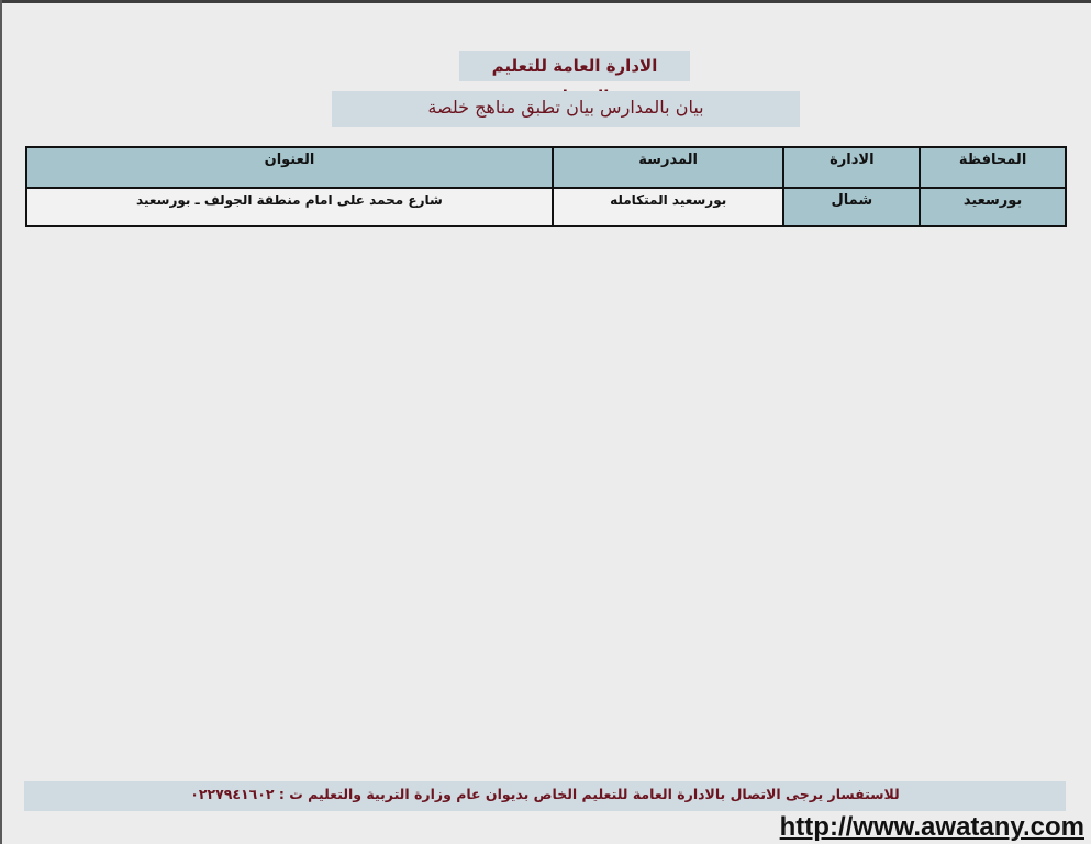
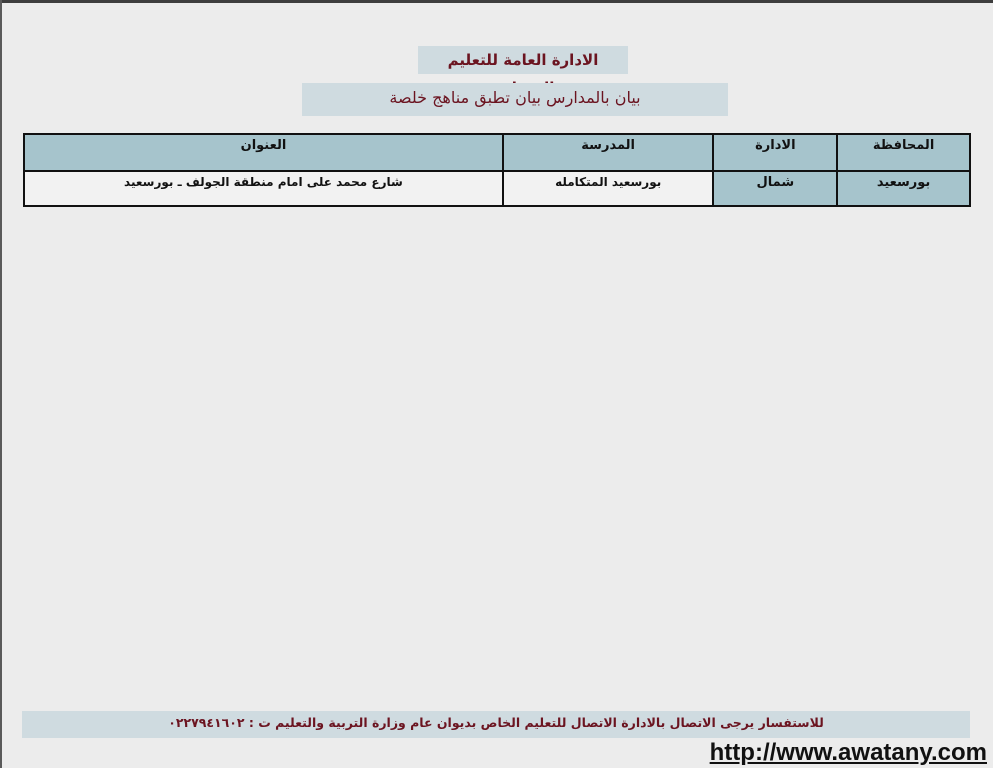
  الادارة العامة للتعليم
  بيان بالمدارس بيان تطبق مناهج خلصة
  المحافظة	الادارة	المدرسة	العنوان
  بورسعيد	شمال	بورسعيد المتكامله	شارع محمد على امام منطقة الجولف ـ بورسعيد
- للاستفسار يرجى الاتصال بالادارة العامة للتعليم الخاص بديوان عام وزارة التربية والتعليم ت : ٠٢٢٧٩٤١٦٠٢
+ للاستفسار يرجى الاتصال بالادارة الاتصال للتعليم الخاص بديوان عام وزارة التربية والتعليم ت : ٠٢٢٧٩٤١٦٠٢
  http://www.awatany.com
